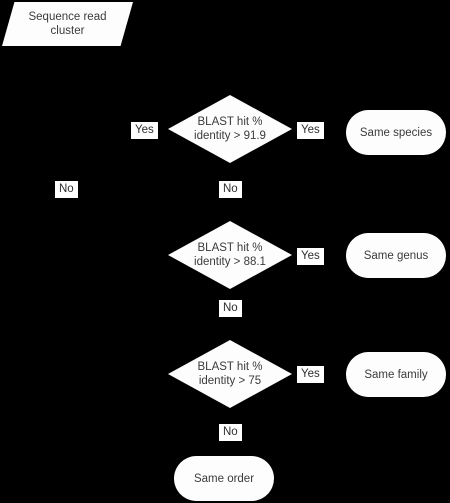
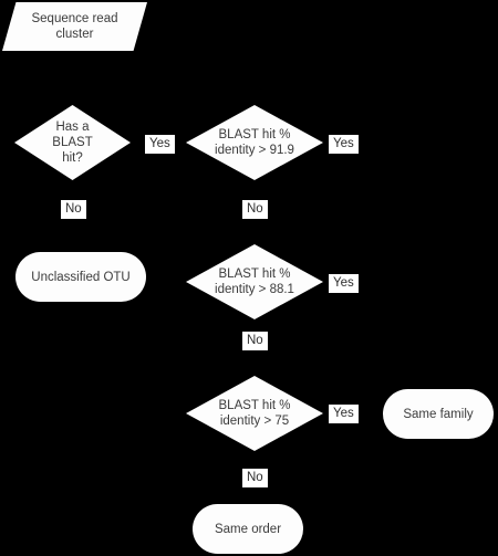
  Sequence read
  cluster
+ Has a
+ BLAST
+ hit?
  Yes
  BLAST hit %
  identity > 91.9
  Yes
- Same species
  No
  No
+ Unclassified OTU
  BLAST hit %
  identity > 88.1
  Yes
- Same genus
  No
  BLAST hit %
  identity > 75
  Yes
  Same family
  No
  Same order
